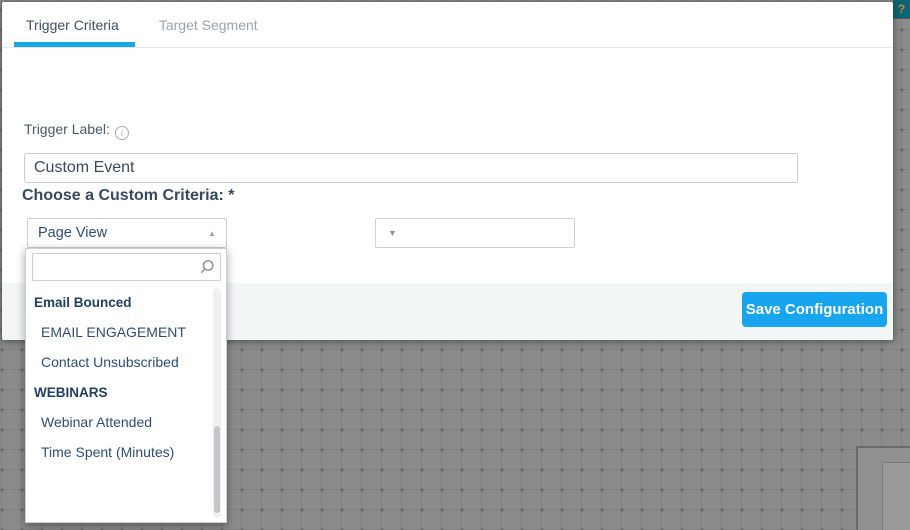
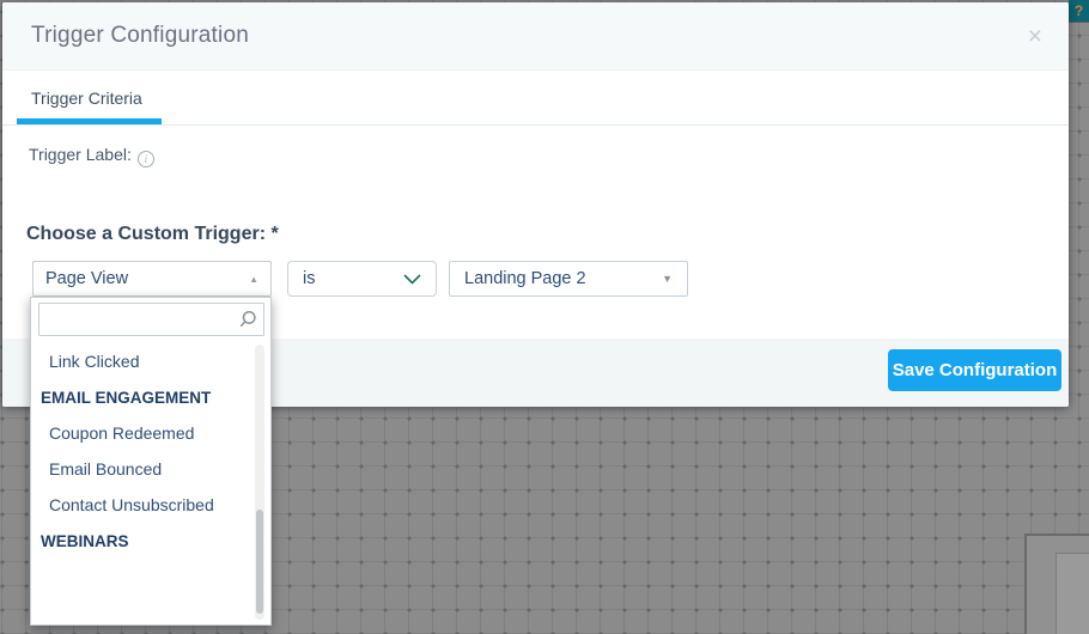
  ?
+ Trigger Configuration
+ ×
  Trigger Criteria
- Target Segment
  Trigger Label: i
- Custom Event
- Choose a Custom Criteria: *
+ Choose a Custom Trigger: *
  Page View
  ▲
+ is
+ Landing Page 2
  ▼
  Save Configuration
+ Link Clicked
- Email Bounced
+ EMAIL ENGAGEMENT
+ Coupon Redeemed
- EMAIL ENGAGEMENT
+ Email Bounced
  Contact Unsubscribed
  WEBINARS
- Webinar Attended
- Time Spent (Minutes)
